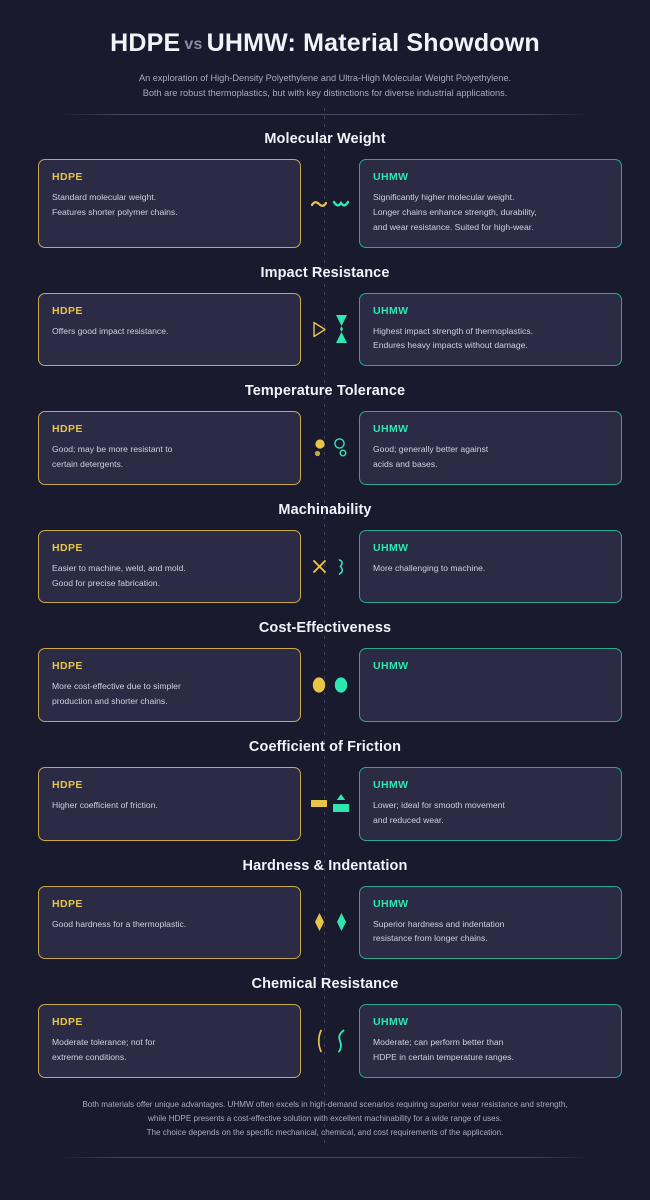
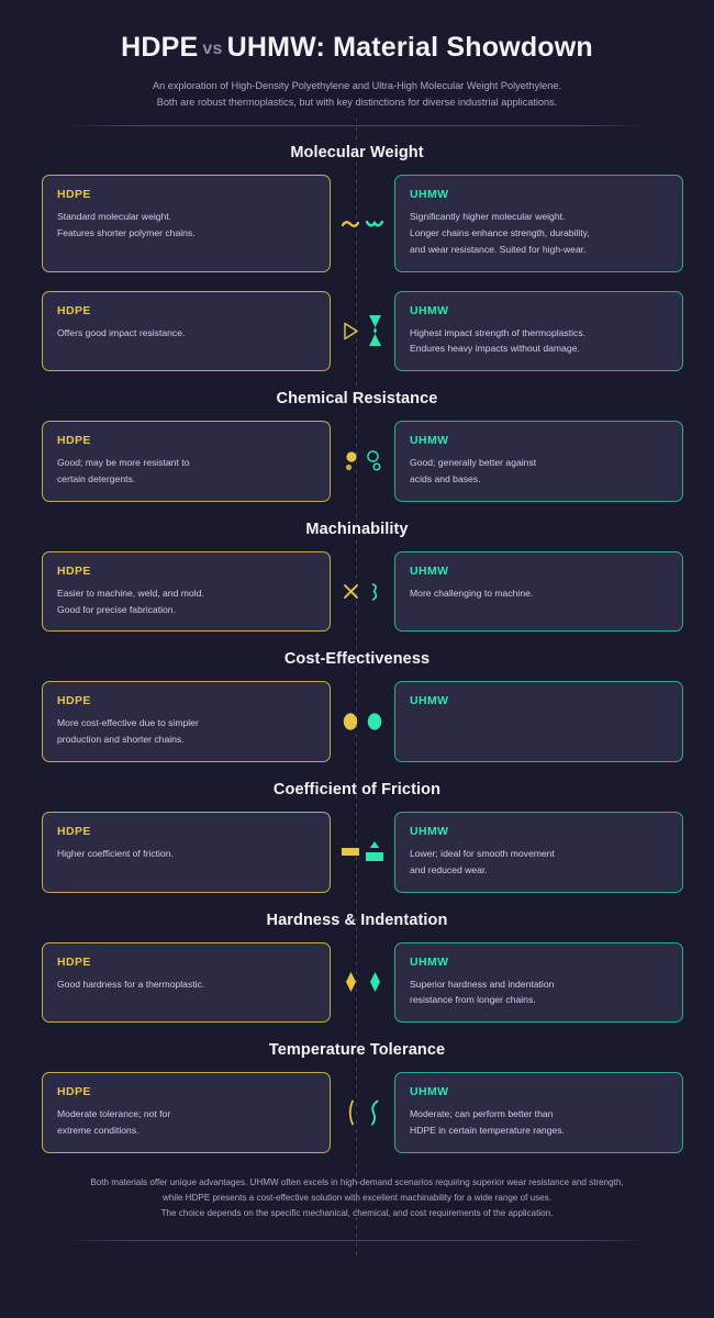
  HDPE vs UHMW: Material Showdown
  An exploration of High-Density Polyethylene and Ultra-High Molecular Weight Polyethylene.
  Both are robust thermoplastics, but with key distinctions for diverse industrial applications.
  Molecular Weight
  HDPE
  Standard molecular weight.
  Features shorter polymer chains.
  UHMW
  Significantly higher molecular weight.
  Longer chains enhance strength, durability,
  and wear resistance. Suited for high-wear.
- Impact Resistance
  HDPE
  Offers good impact resistance.
  UHMW
  Highest impact strength of thermoplastics.
  Endures heavy impacts without damage.
- Temperature Tolerance
+ Chemical Resistance
  HDPE
  Good; may be more resistant to
  certain detergents.
  UHMW
  Good; generally better against
  acids and bases.
  Machinability
  HDPE
  Easier to machine, weld, and mold.
  Good for precise fabrication.
  UHMW
  More challenging to machine.
  Cost-Effectiveness
  HDPE
  More cost-effective due to simpler
  production and shorter chains.
  UHMW
  Coefficient of Friction
  HDPE
  Higher coefficient of friction.
  UHMW
  Lower; ideal for smooth movement
  and reduced wear.
  Hardness & Indentation
  HDPE
  Good hardness for a thermoplastic.
  UHMW
  Superior hardness and indentation
  resistance from longer chains.
- Chemical Resistance
+ Temperature Tolerance
  HDPE
  Moderate tolerance; not for
  extreme conditions.
  UHMW
  Moderate; can perform better than
  HDPE in certain temperature ranges.
  Both materials offer unique advantages. UHMW often excels in high-demand scenarios requiring superior wear resistance and strength,
  while HDPE presents a cost-effective solution with excellent machinability for a wide range of uses.
  The choice depends on the specific mechanical, chemical, and cost requirements of the application.
